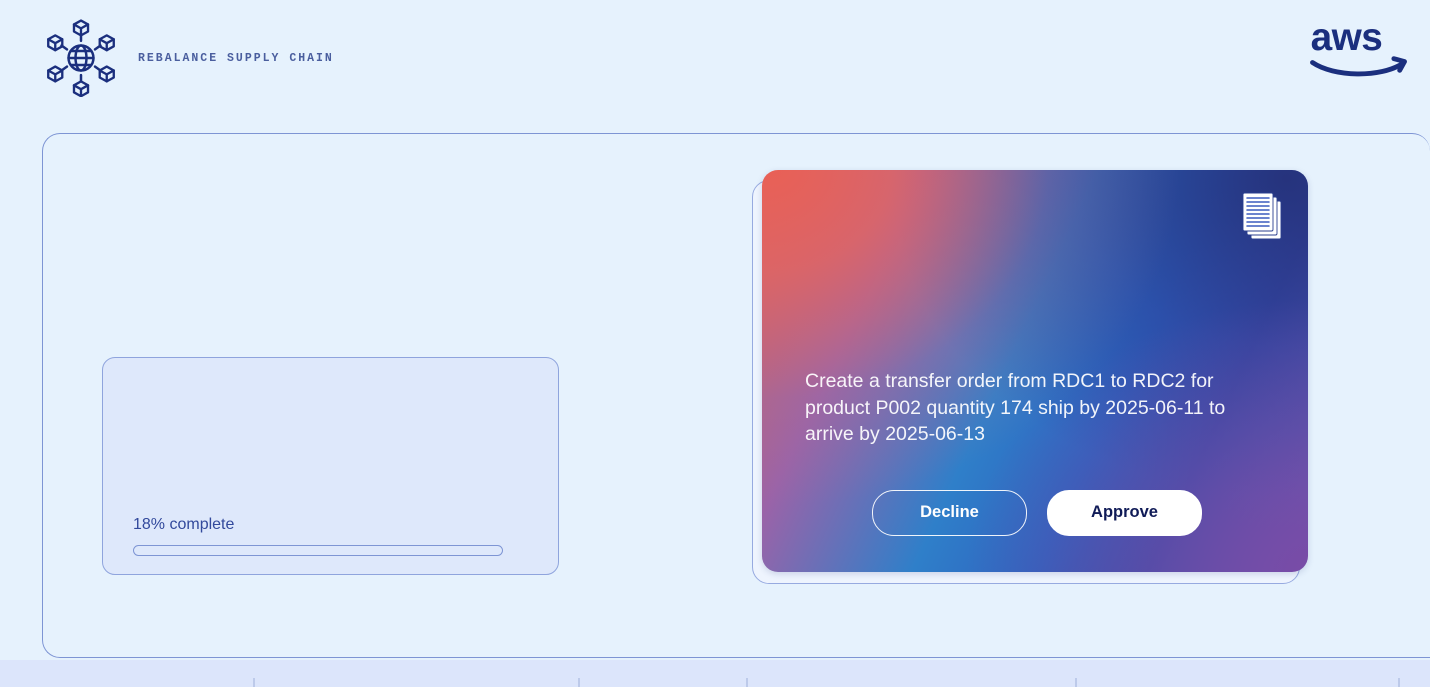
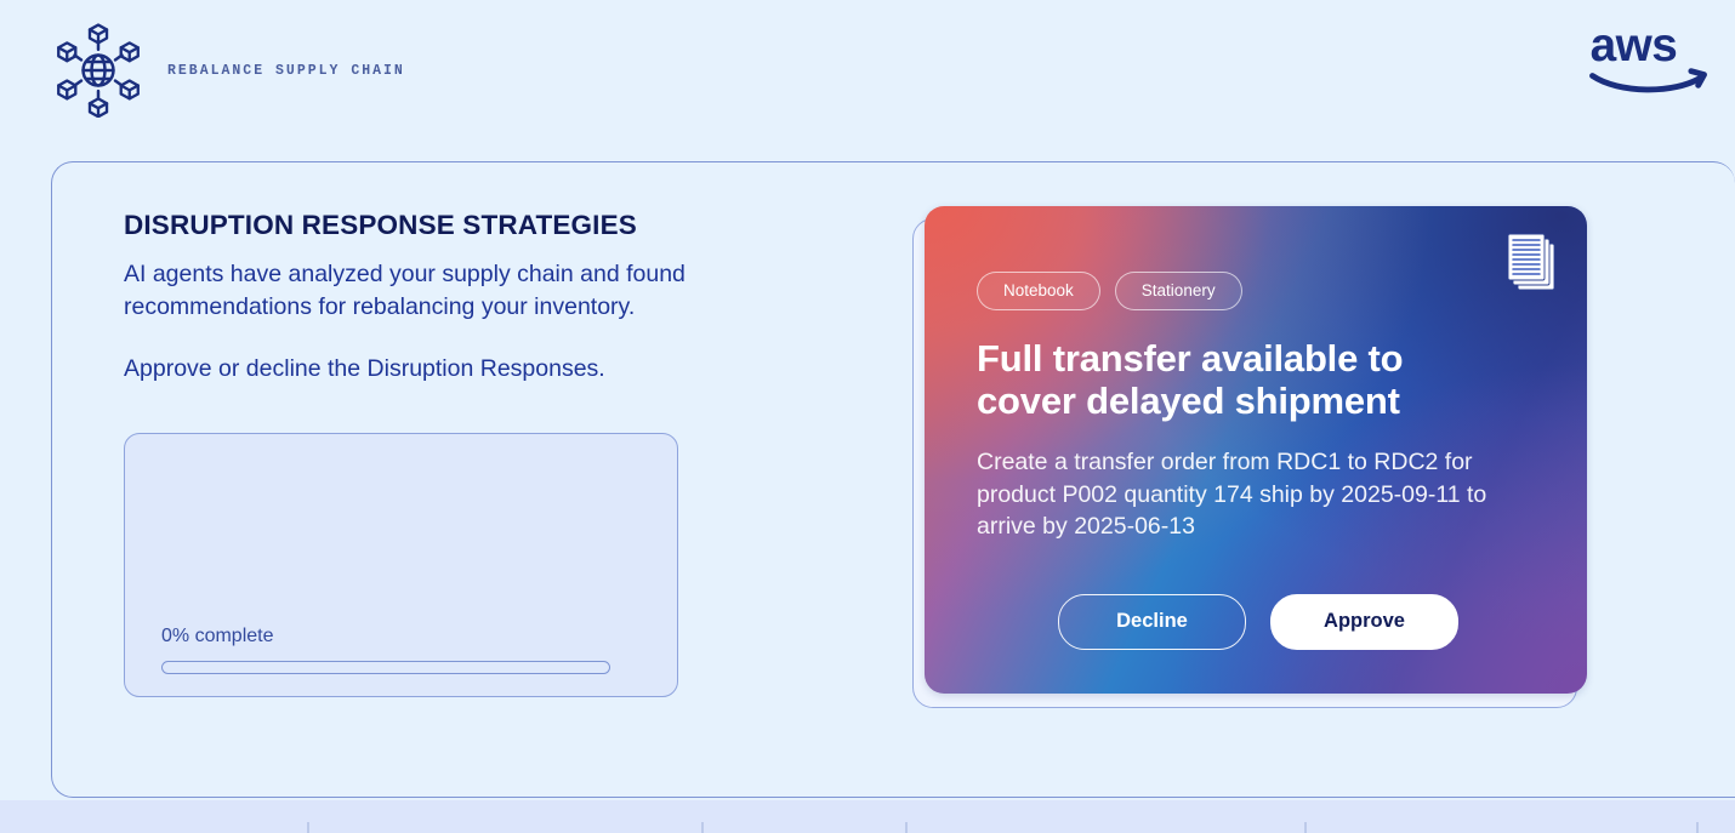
  REBALANCE SUPPLY CHAIN
  aws
+ DISRUPTION RESPONSE STRATEGIES
+ AI agents have analyzed your supply chain and found recommendations for rebalancing your inventory.
+ Approve or decline the Disruption Responses.
- 18% complete
+ 0% complete
+ Notebook
+ Stationery
+ Full transfer available to cover delayed shipment
- Create a transfer order from RDC1 to RDC2 for product P002 quantity 174 ship by 2025-06-11 to arrive by 2025-06-13
+ Create a transfer order from RDC1 to RDC2 for product P002 quantity 174 ship by 2025-09-11 to arrive by 2025-06-13
  Decline
  Approve
